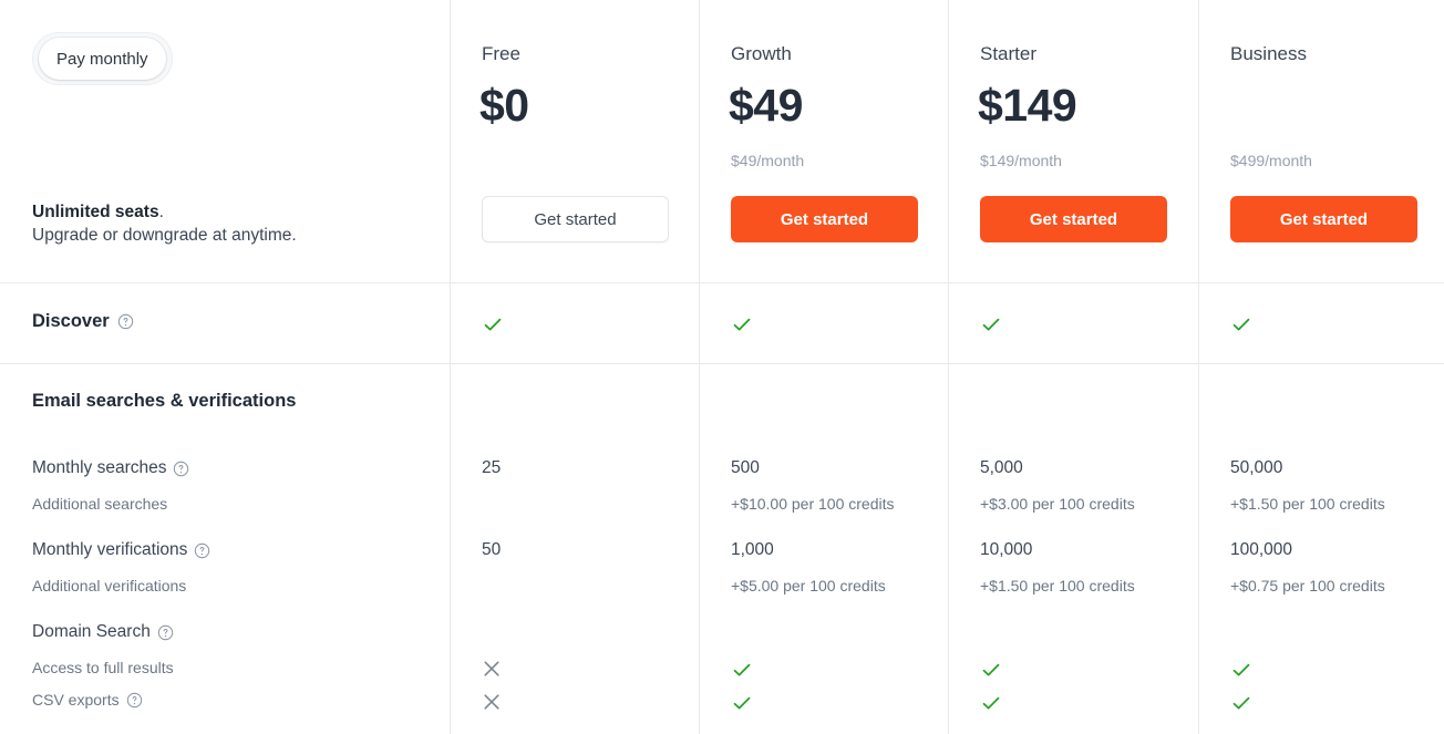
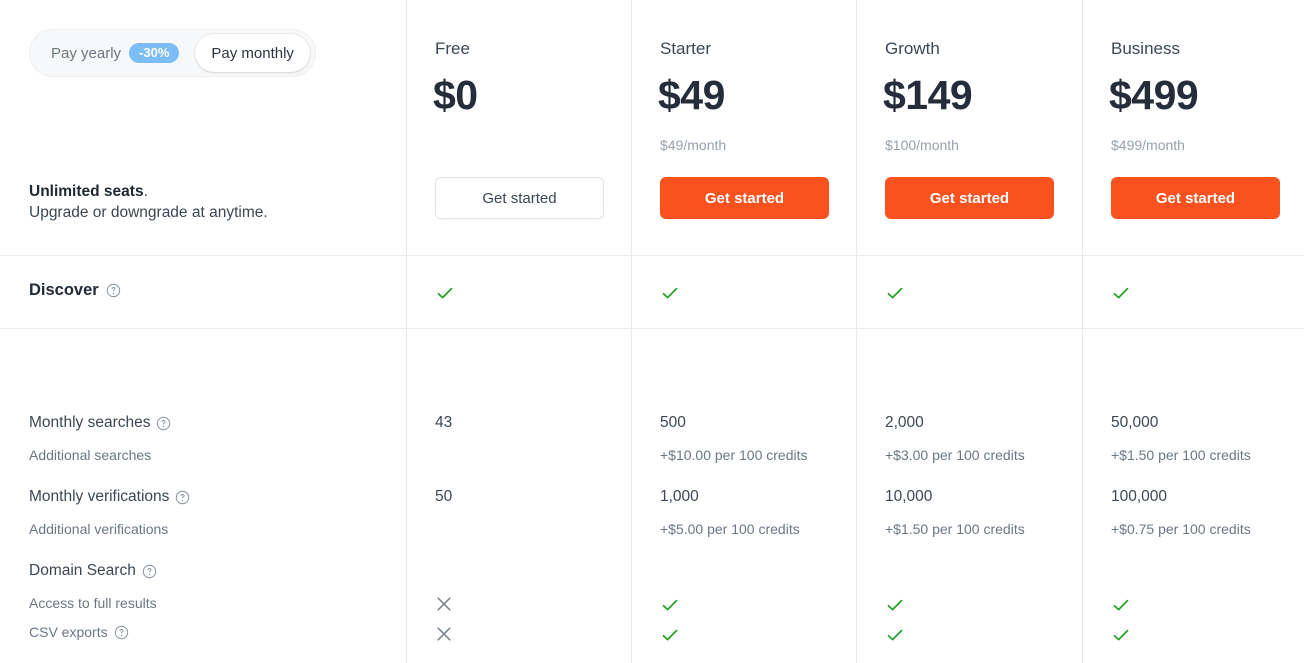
+ Pay yearly
+ -30%
  Pay monthly
  Unlimited seats.
  Upgrade or downgrade at anytime.
  Free
  $0
  Get started
- Growth
+ Starter
  $49
  $49/month
  Get started
- Starter
+ Growth
  $149
- $149/month
+ $100/month
  Get started
  Business
+ $499
  $499/month
  Get started
  Discover
- Email searches & verifications
  Monthly searches
  Additional searches
- 25
+ 43
  500
- 5,000
+ 2,000
  50,000
  +$10.00 per 100 credits
  +$3.00 per 100 credits
  +$1.50 per 100 credits
  Monthly verifications
  Additional verifications
  50
  1,000
  10,000
  100,000
  +$5.00 per 100 credits
  +$1.50 per 100 credits
  +$0.75 per 100 credits
  Domain Search
  Access to full results
  CSV exports
